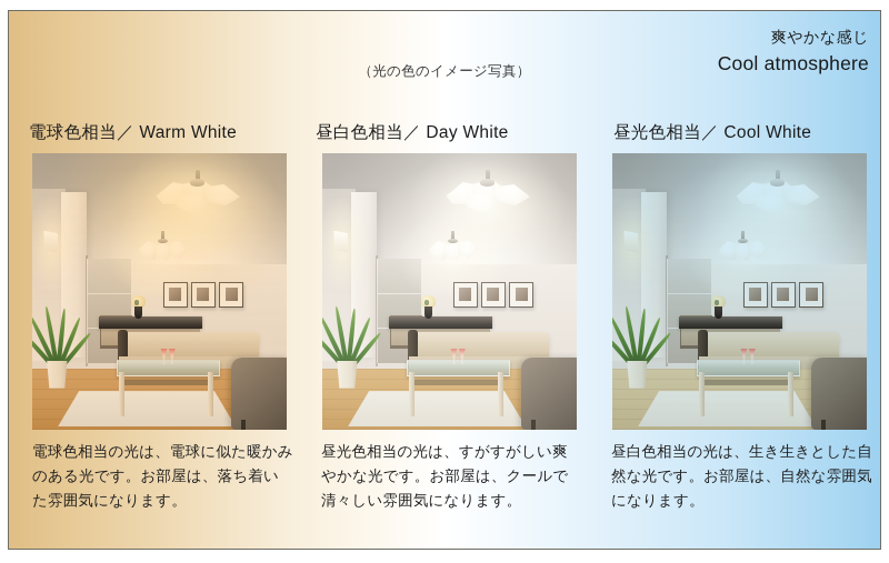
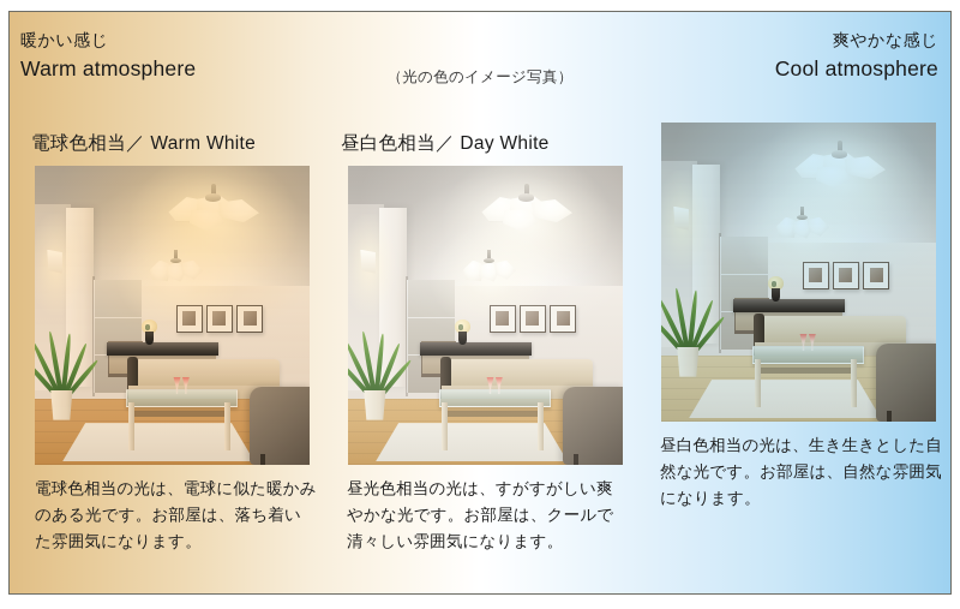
+ 暖かい感じ
+ Warm atmosphere
  爽やかな感じ
  Cool atmosphere
  （光の色のイメージ写真）
  電球色相当／ Warm White
  電球色相当の光は、電球に似た暖かみのある光です。お部屋は、落ち着いた雰囲気になります。
  昼白色相当／ Day White
  昼光色相当の光は、すがすがしい爽やかな光です。お部屋は、クールで清々しい雰囲気になります。
- 昼光色相当／ Cool White
  昼白色相当の光は、生き生きとした自然な光です。お部屋は、自然な雰囲気になります。
